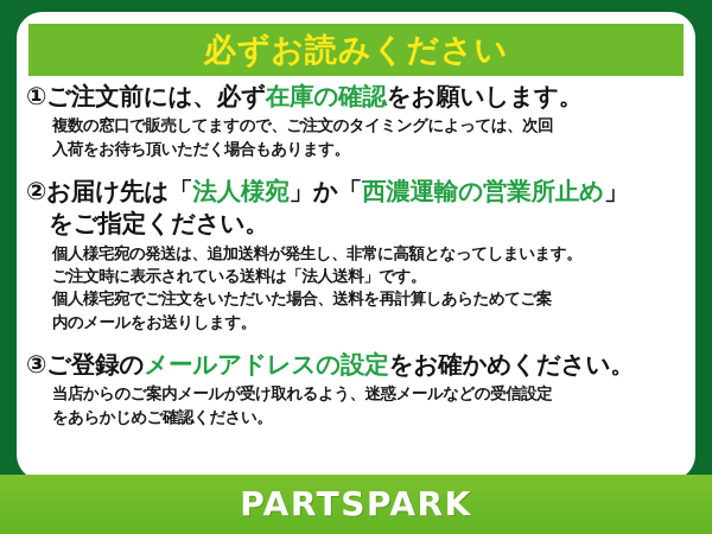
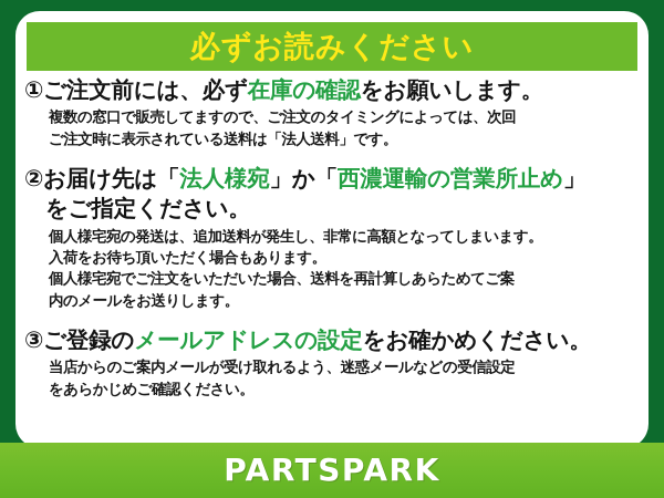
  必ずお読みください
  ①ご注文前には、必ず在庫の確認をお願いします。
  複数の窓口で販売してますので、ご注文のタイミングによっては、次回
- 入荷をお待ち頂いただく場合もあります。
+ ご注文時に表示されている送料は「法人送料」です。
  ②お届け先は「法人様宛」か「西濃運輸の営業所止め」
  をご指定ください。
  個人様宅宛の発送は、追加送料が発生し、非常に高額となってしまいます。
- ご注文時に表示されている送料は「法人送料」です。
+ 入荷をお待ち頂いただく場合もあります。
  個人様宅宛でご注文をいただいた場合、送料を再計算しあらためてご案
  内のメールをお送りします。
  ③ご登録のメールアドレスの設定をお確かめください。
  当店からのご案内メールが受け取れるよう、迷惑メールなどの受信設定
  をあらかじめご確認ください。
  PARTSPARK
